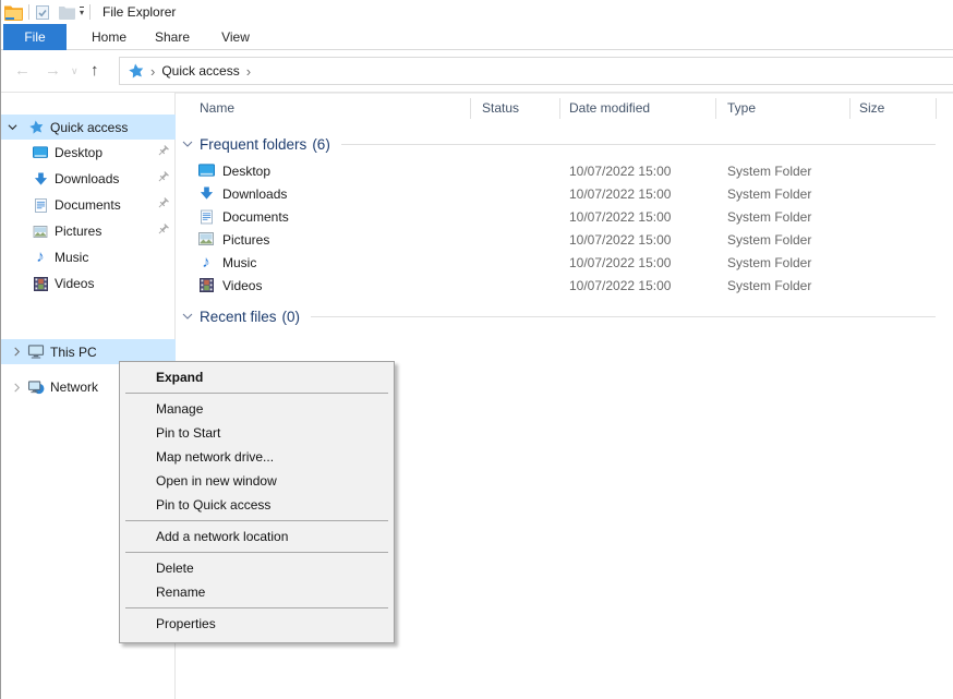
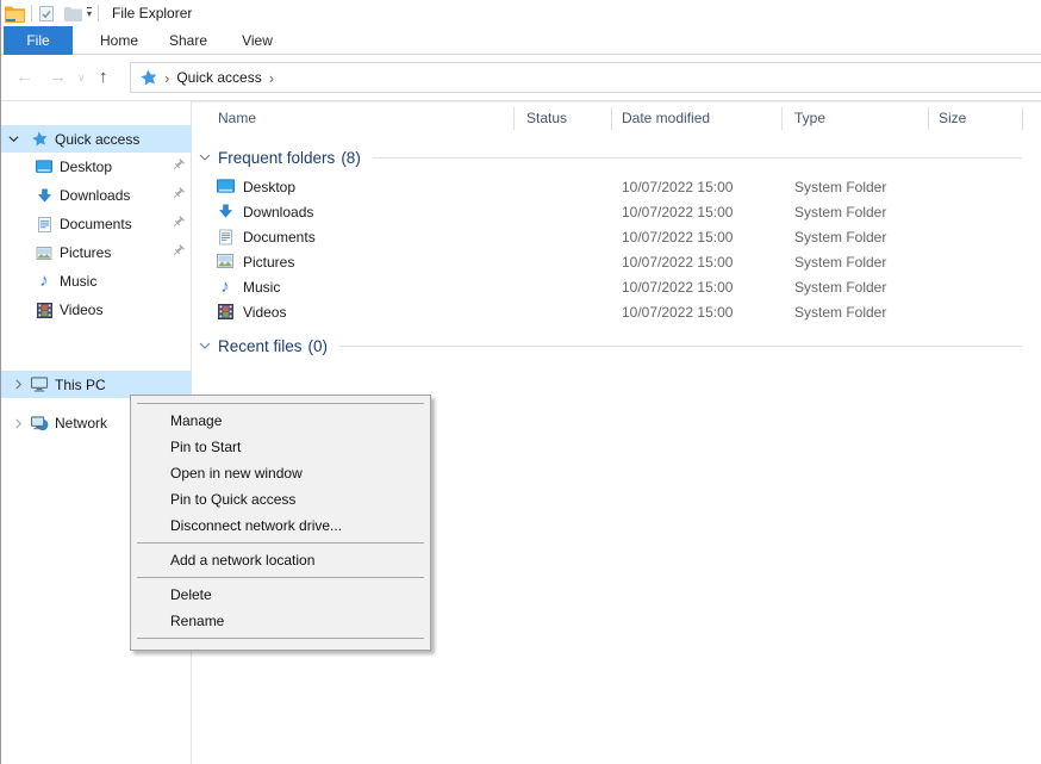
  ▾
  File Explorer
  File
  Home
  Share
  View
  ←
  →
  ∨
  ↑
  ›
  Quick access
  ›
  Quick access
  Desktop
  Downloads
  Documents
  Pictures
  ♪
  Music
  Videos
  This PC
  Network
  Name
  Status
  Date modified
  Type
  Size
  Frequent folders
- (6)
+ (8)
  Desktop
  10/07/2022 15:00
  System Folder
  Downloads
  10/07/2022 15:00
  System Folder
  Documents
  10/07/2022 15:00
  System Folder
  Pictures
  10/07/2022 15:00
  System Folder
  ♪
  Music
  10/07/2022 15:00
  System Folder
  Videos
  10/07/2022 15:00
  System Folder
  Recent files
  (0)
- Expand
  Manage
  Pin to Start
- Map network drive...
  Open in new window
  Pin to Quick access
+ Disconnect network drive...
  Add a network location
  Delete
  Rename
- Properties
